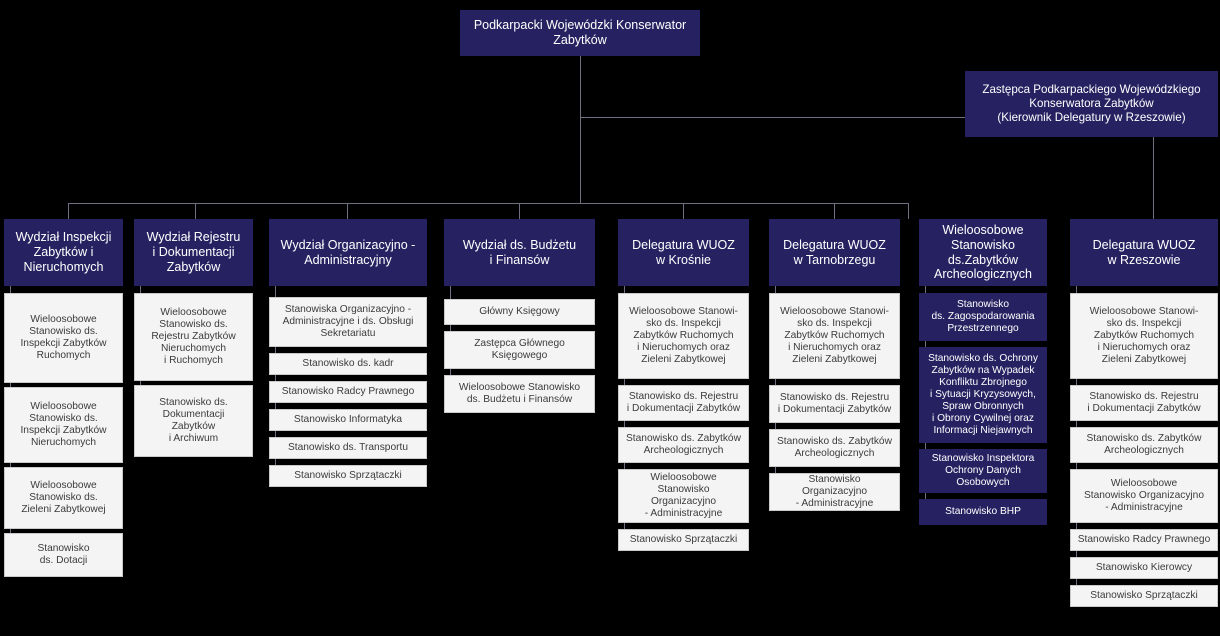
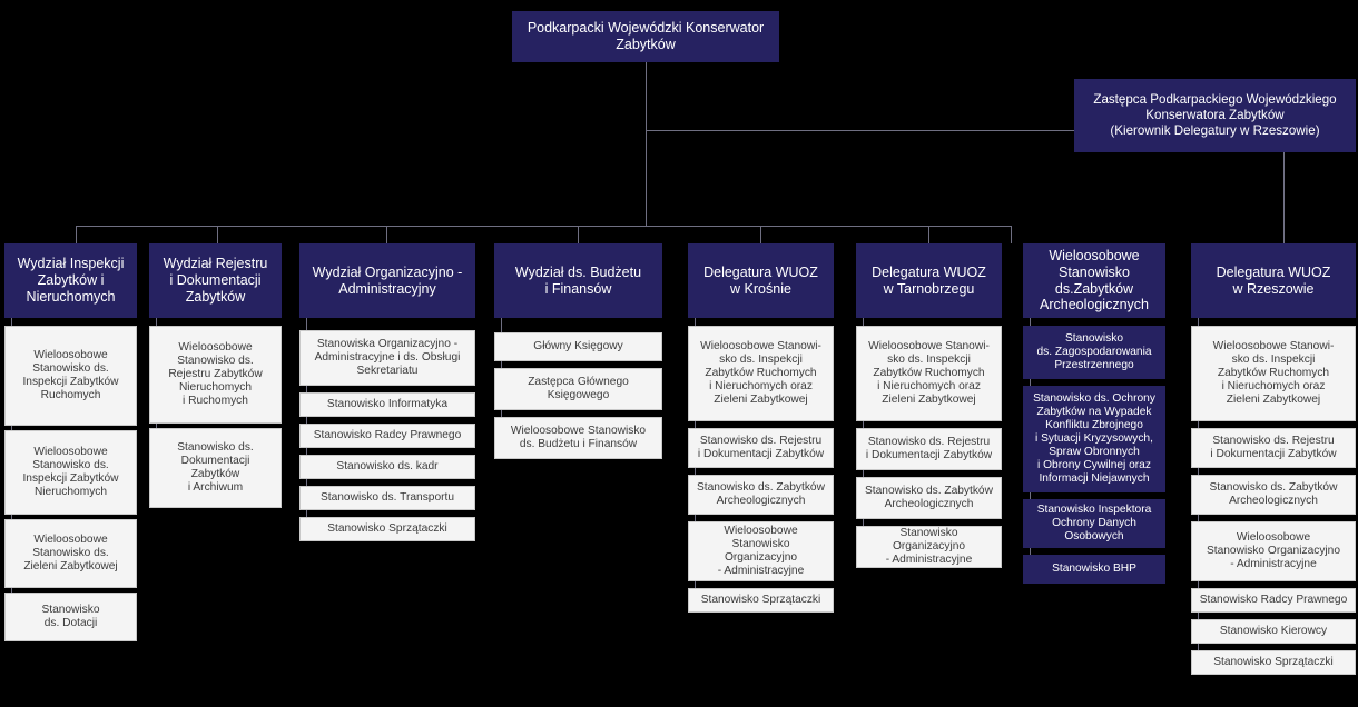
  Podkarpacki Wojewódzki Konserwator
  Zabytków
  Zastępca Podkarpackiego Wojewódzkiego
  Konserwatora Zabytków
  (Kierownik Delegatury w Rzeszowie)
  Wydział Inspekcji
  Zabytków i
  Nieruchomych
  Wieloosobowe
  Stanowisko ds.
  Inspekcji Zabytków
  Ruchomych
  Wieloosobowe
  Stanowisko ds.
  Inspekcji Zabytków
  Nieruchomych
  Wieloosobowe
  Stanowisko ds.
  Zieleni Zabytkowej
  Stanowisko
  ds. Dotacji
  Wydział Rejestru
  i Dokumentacji
  Zabytków
  Wieloosobowe
  Stanowisko ds.
  Rejestru Zabytków
  Nieruchomych
  i Ruchomych
  Stanowisko ds.
  Dokumentacji
  Zabytków
  i Archiwum
  Wydział Organizacyjno -
  Administracyjny
  Stanowiska Organizacyjno -
  Administracyjne i ds. Obsługi
  Sekretariatu
- Stanowisko ds. kadr
+ Stanowisko Informatyka
  Stanowisko Radcy Prawnego
- Stanowisko Informatyka
+ Stanowisko ds. kadr
  Stanowisko ds. Transportu
  Stanowisko Sprzątaczki
  Wydział ds. Budżetu
  i Finansów
  Główny Księgowy
  Zastępca Głównego
  Księgowego
  Wieloosobowe Stanowisko
  ds. Budżetu i Finansów
  Delegatura WUOZ
  w Krośnie
  Wieloosobowe Stanowi-
  sko ds. Inspekcji
  Zabytków Ruchomych
  i Nieruchomych oraz
  Zieleni Zabytkowej
  Stanowisko ds. Rejestru
  i Dokumentacji Zabytków
  Stanowisko ds. Zabytków
  Archeologicznych
  Wieloosobowe
  Stanowisko Organizacyjno
  - Administracyjne
  Stanowisko Sprzątaczki
  Delegatura WUOZ
  w Tarnobrzegu
  Wieloosobowe Stanowi-
  sko ds. Inspekcji
  Zabytków Ruchomych
  i Nieruchomych oraz
  Zieleni Zabytkowej
  Stanowisko ds. Rejestru
  i Dokumentacji Zabytków
  Stanowisko ds. Zabytków
  Archeologicznych
  Stanowisko Organizacyjno
  - Administracyjne
  Wieloosobowe
  Stanowisko
  ds.Zabytków
  Archeologicznych
  Stanowisko
  ds. Zagospodarowania
  Przestrzennego
  Stanowisko ds. Ochrony
  Zabytków na Wypadek
  Konfliktu Zbrojnego
  i Sytuacji Kryzysowych,
  Spraw Obronnych
  i Obrony Cywilnej oraz
  Informacji Niejawnych
  Stanowisko Inspektora
  Ochrony Danych
  Osobowych
  Stanowisko BHP
  Delegatura WUOZ
  w Rzeszowie
  Wieloosobowe Stanowi-
  sko ds. Inspekcji
  Zabytków Ruchomych
  i Nieruchomych oraz
  Zieleni Zabytkowej
  Stanowisko ds. Rejestru
  i Dokumentacji Zabytków
  Stanowisko ds. Zabytków
  Archeologicznych
  Wieloosobowe
  Stanowisko Organizacyjno
  - Administracyjne
  Stanowisko Radcy Prawnego
  Stanowisko Kierowcy
  Stanowisko Sprzątaczki
